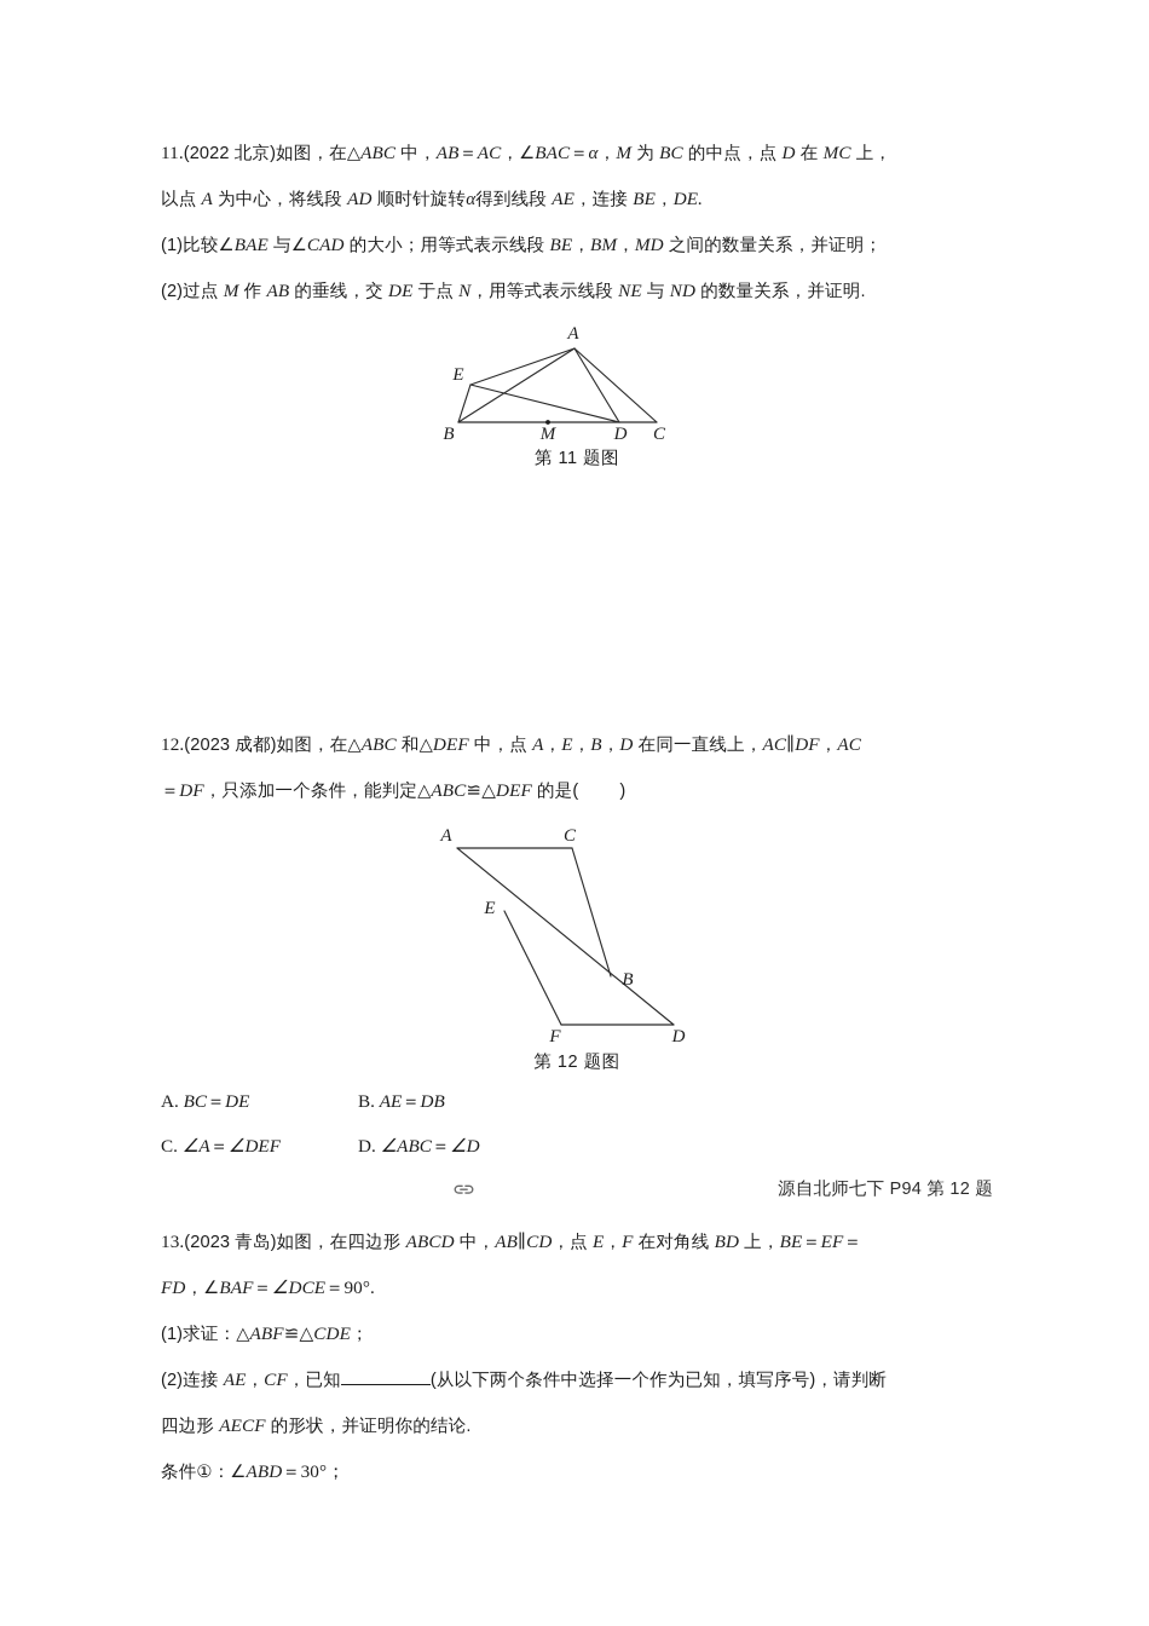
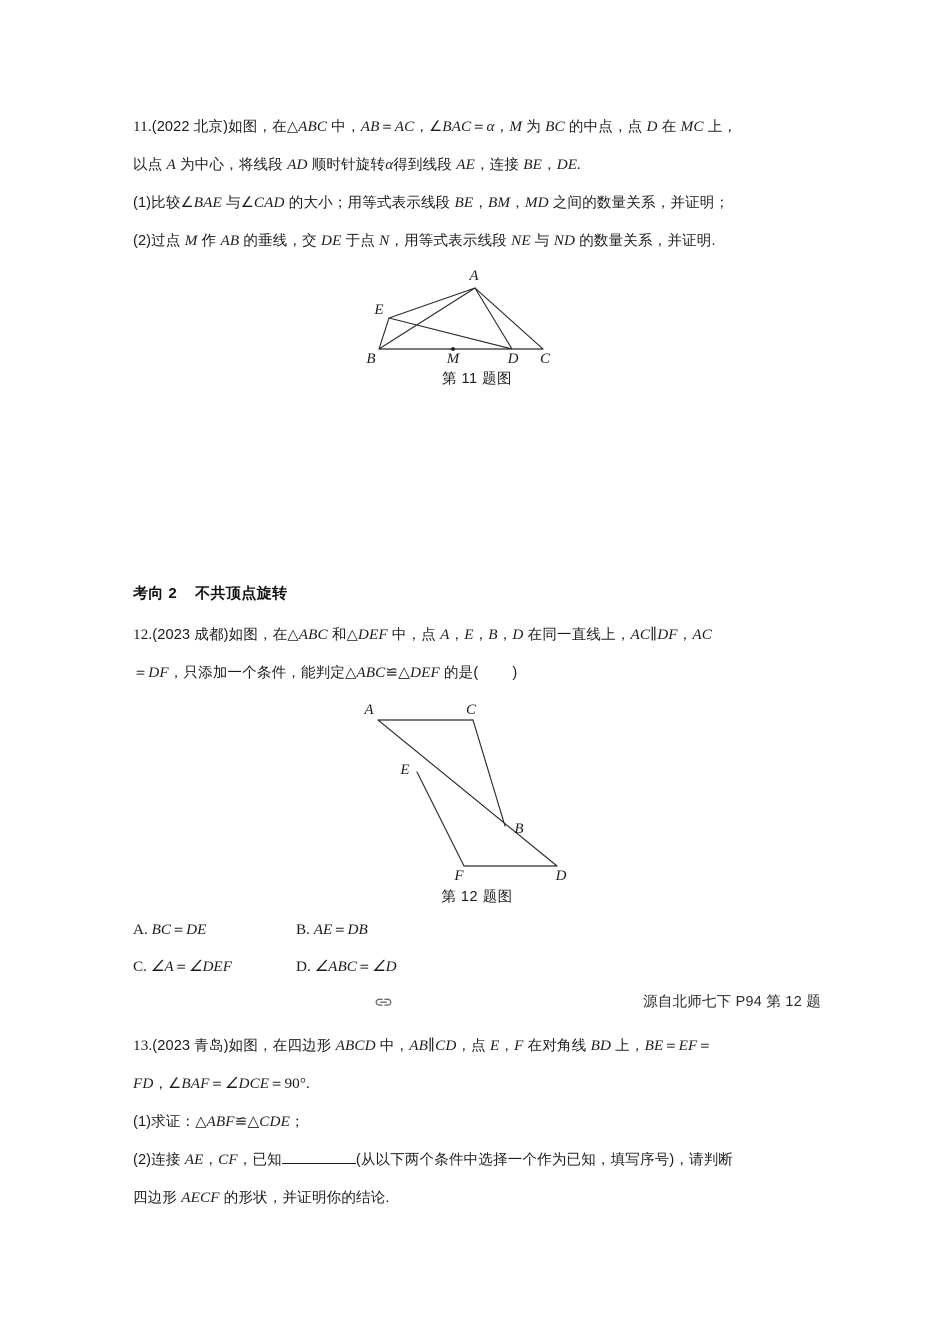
  11.(2022 北京)如图，在△ABC 中，AB＝AC，∠BAC＝α，M 为 BC 的中点，点 D 在 MC 上，
  以点 A 为中心，将线段 AD 顺时针旋转α得到线段 AE，连接 BE，DE.
  (1)比较∠BAE 与∠CAD 的大小；用等式表示线段 BE，BM，MD 之间的数量关系，并证明；
  (2)过点 M 作 AB 的垂线，交 DE 于点 N，用等式表示线段 NE 与 ND 的数量关系，并证明.
  A
  B
  C
  D
  M
  E
  第 11 题图
+ 考向 2 不共顶点旋转
  12.(2023 成都)如图，在△ABC 和△DEF 中，点 A，E，B，D 在同一直线上，AC∥DF，AC
  ＝DF，只添加一个条件，能判定△ABC≌△DEF 的是( )
  A
  C
  E
  B
  F
  D
  第 12 题图
  A. BC＝DE B. AE＝DB
  C. ∠A＝∠DEF D. ∠ABC＝∠D
  源自北师七下 P94 第 12 题
  13.(2023 青岛)如图，在四边形 ABCD 中，AB∥CD，点 E，F 在对角线 BD 上，BE＝EF＝
  FD，∠BAF＝∠DCE＝90°.
  (1)求证：△ABF≌△CDE；
  (2)连接 AE，CF，已知 (从以下两个条件中选择一个作为已知，填写序号)，请判断
  四边形 AECF 的形状，并证明你的结论.
- 条件①：∠ABD＝30°；
